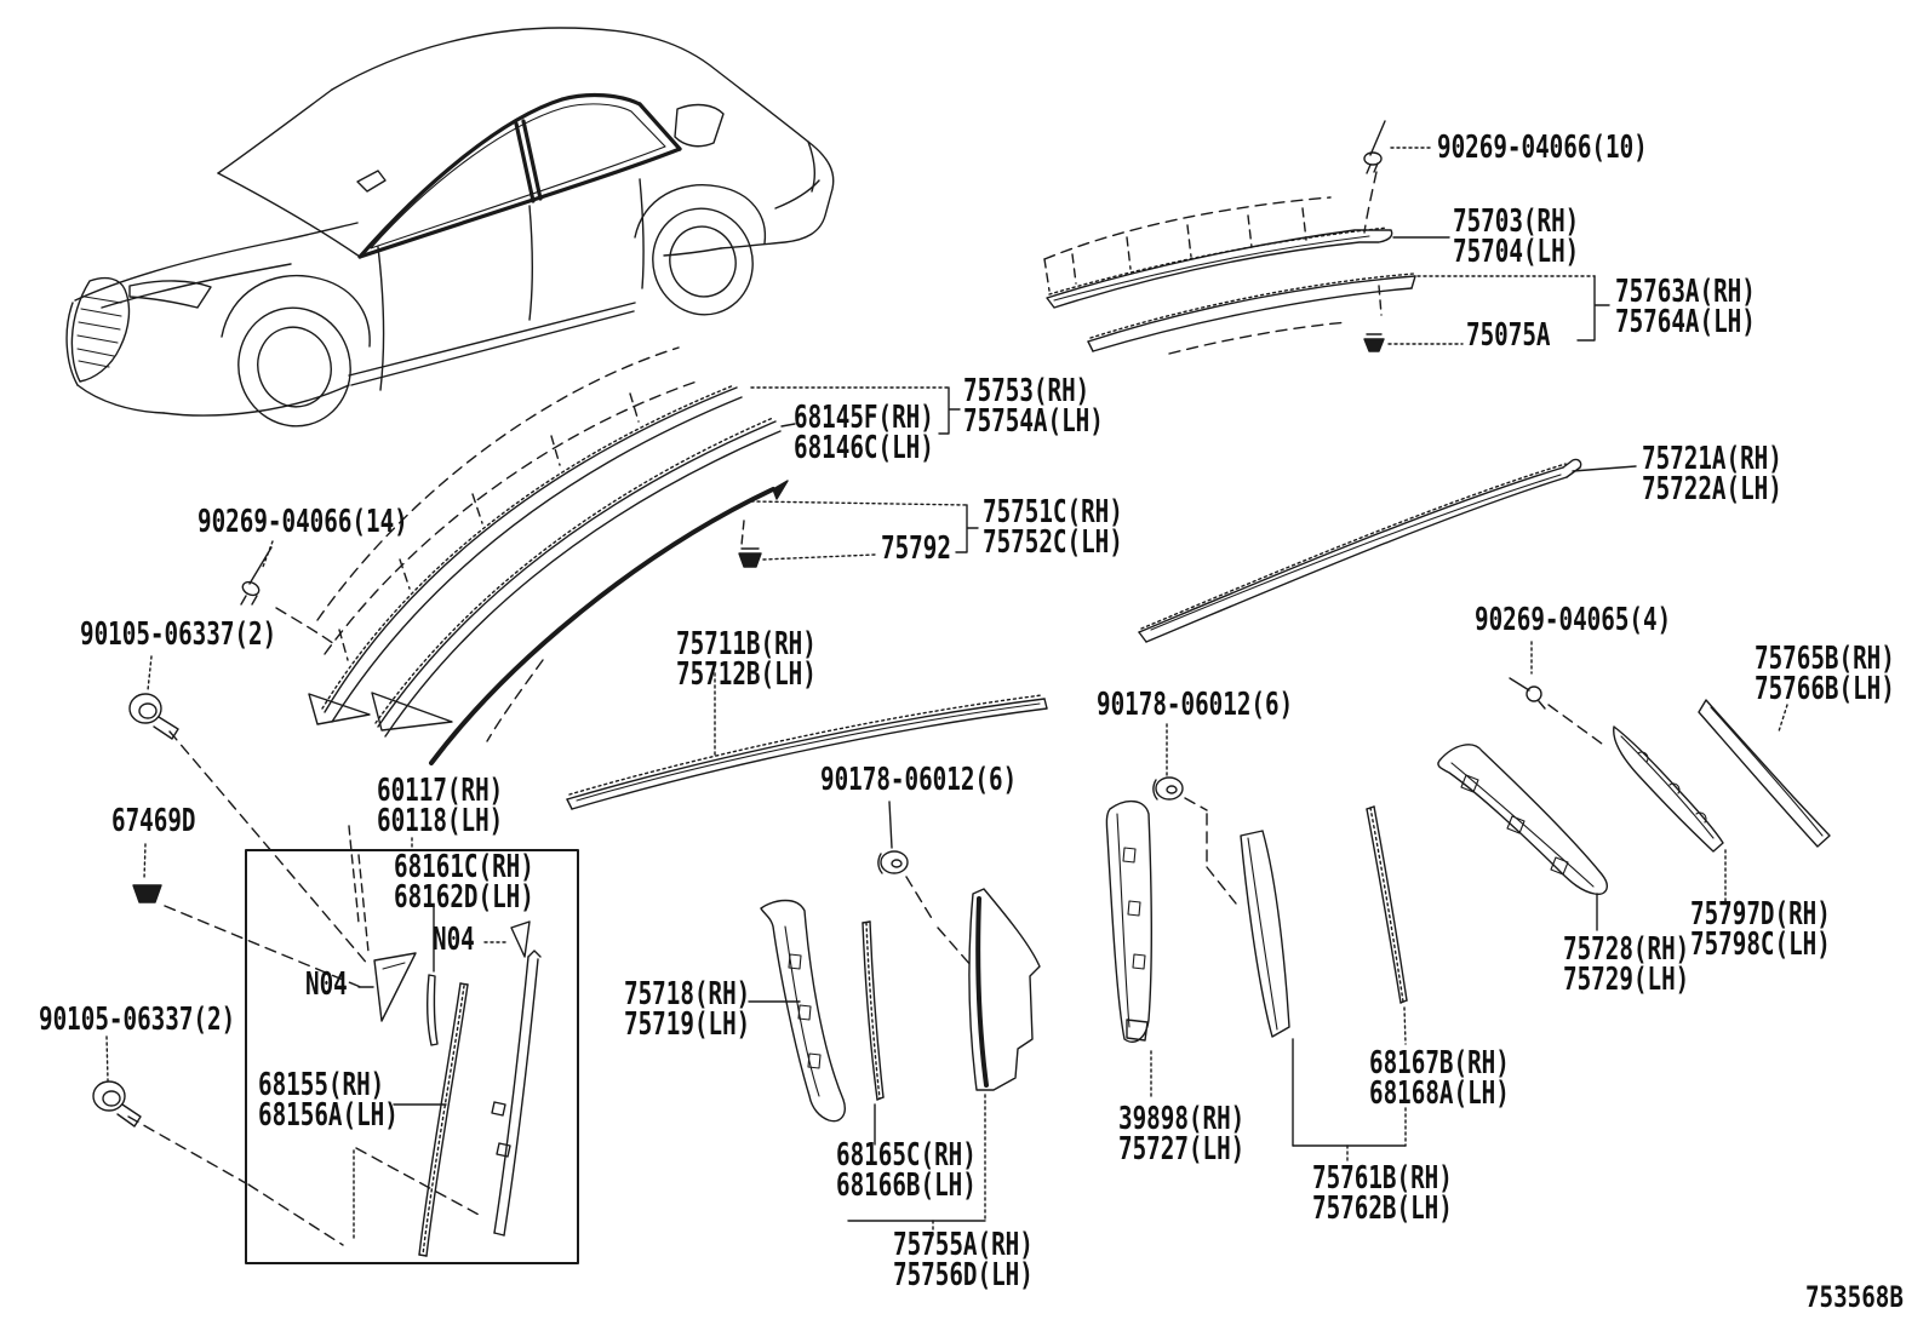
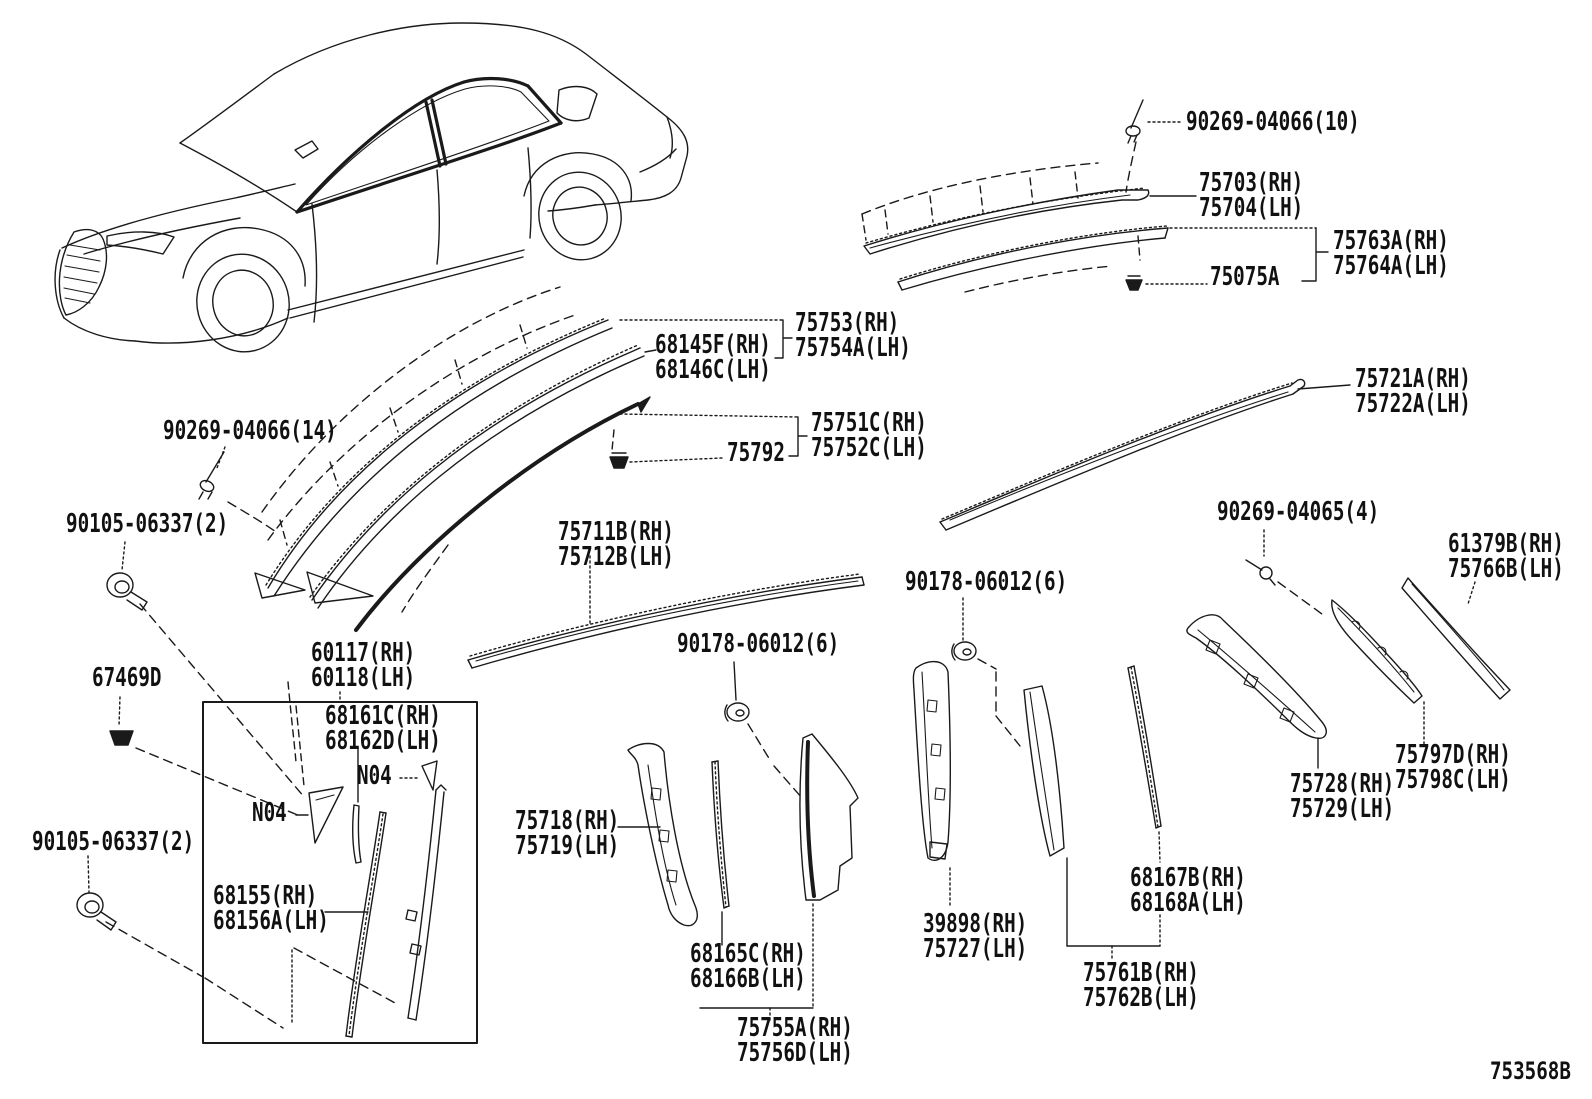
  90269-04066(10)
  75703(RH)
  75704(LH)
  75763A(RH)
  75764A(LH)
  75075A
  68145F(RH)
  68146C(LH)
  75753(RH)
  75754A(LH)
  75751C(RH)
  75752C(LH)
  75792
  75721A(RH)
  75722A(LH)
  90269-04066(14)
  90105-06337(2)
  75711B(RH)
  75712B(LH)
  90269-04065(4)
- 75765B(RH)
+ 61379B(RH)
  75766B(LH)
  90178-06012(6)
  90178-06012(6)
  60117(RH)
  60118(LH)
  67469D
  68161C(RH)
  68162D(LH)
  N04
  N04
  90105-06337(2)
  68155(RH)
  68156A(LH)
  75718(RH)
  75719(LH)
  68165C(RH)
  68166B(LH)
  75755A(RH)
  75756D(LH)
  39898(RH)
  75727(LH)
  68167B(RH)
  68168A(LH)
  75761B(RH)
  75762B(LH)
  75728(RH)
  75729(LH)
  75797D(RH)
  75798C(LH)
  753568B
